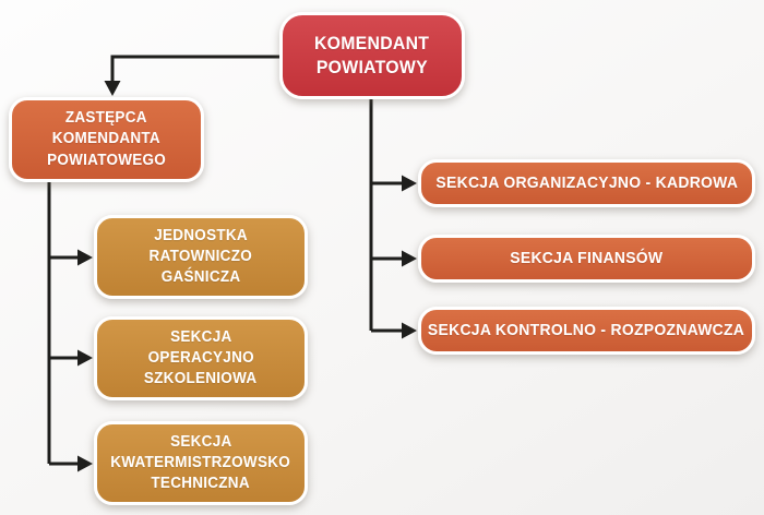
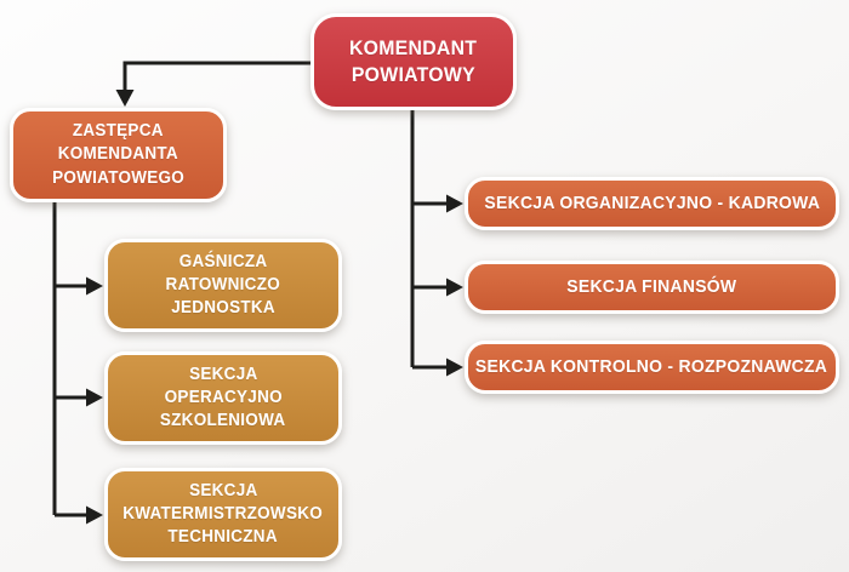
  KOMENDANT
  POWIATOWY
  ZASTĘPCA
  KOMENDANTA
  POWIATOWEGO
- JEDNOSTKA
+ GAŚNICZA
  RATOWNICZO
- GAŚNICZA
+ JEDNOSTKA
  SEKCJA
  OPERACYJNO
  SZKOLENIOWA
  SEKCJA
  KWATERMISTRZOWSKO
  TECHNICZNA
  SEKCJA ORGANIZACYJNO - KADROWA
  SEKCJA FINANSÓW
  SEKCJA KONTROLNO - ROZPOZNAWCZA
